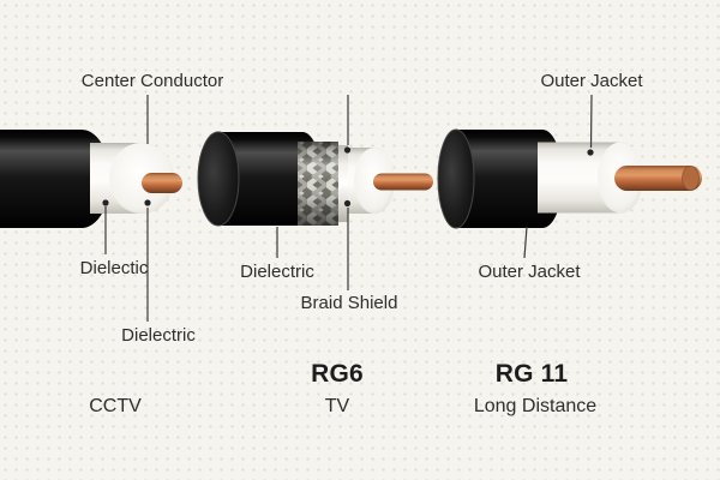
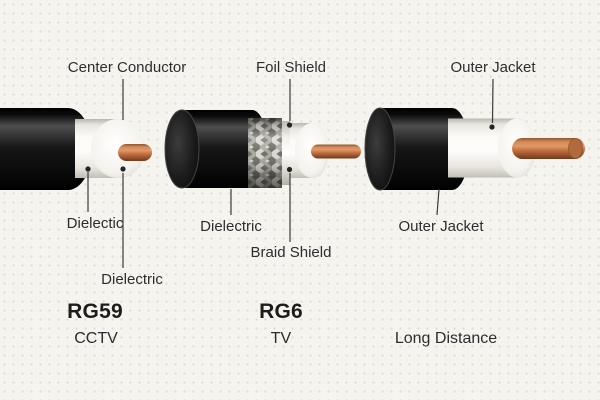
  Center Conductor
+ Foil Shield
  Outer Jacket
  Dielectic
  Dielectric
  Dielectric
  Braid Shield
  Outer Jacket
+ RG59
  CCTV
  RG6
  TV
- RG 11
  Long Distance
